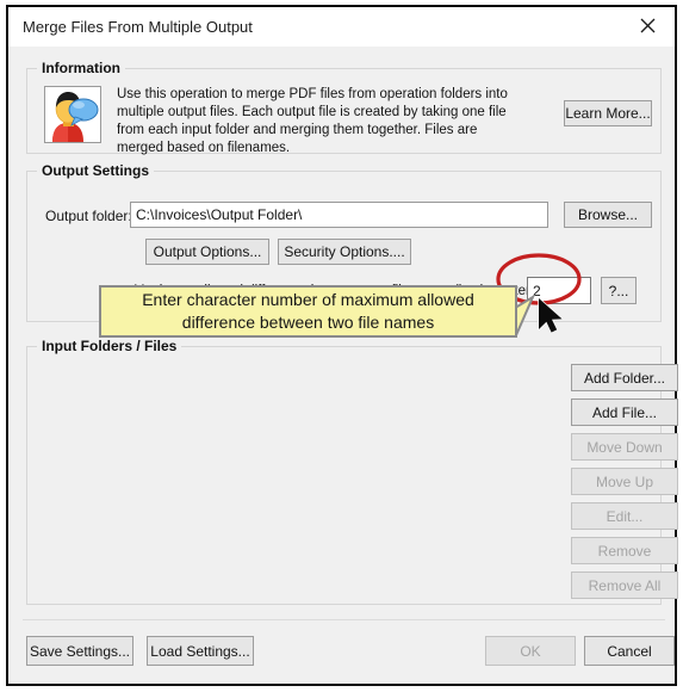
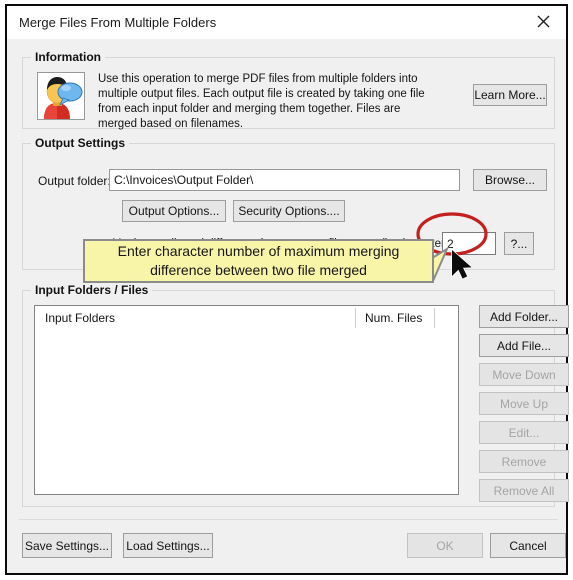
- Merge Files From Multiple Output
+ Merge Files From Multiple Folders
  Information
- Use this operation to merge PDF files from operation folders into multiple output files. Each output file is created by taking one file from each input folder and merging them together. Files are merged based on filenames.
+ Use this operation to merge PDF files from multiple folders into multiple output files. Each output file is created by taking one file from each input folder and merging them together. Files are merged based on filenames.
  Learn More...
  Output Settings
  Output folder
  C:\Invoices\Output Folder\
  Browse...
  Output Options...
  Security Options....
  2
  ?...
  Input Folders / Files
+ Input Folders
+ Num. Files
  Add Folder...
  Add File...
  Move Down
  Move Up
  Edit...
  Remove
  Remove All
  Save Settings...
  Load Settings...
  OK
  Cancel
- Enter character number of maximum allowed
+ Enter character number of maximum merging
- difference between two file names
+ difference between two file merged
